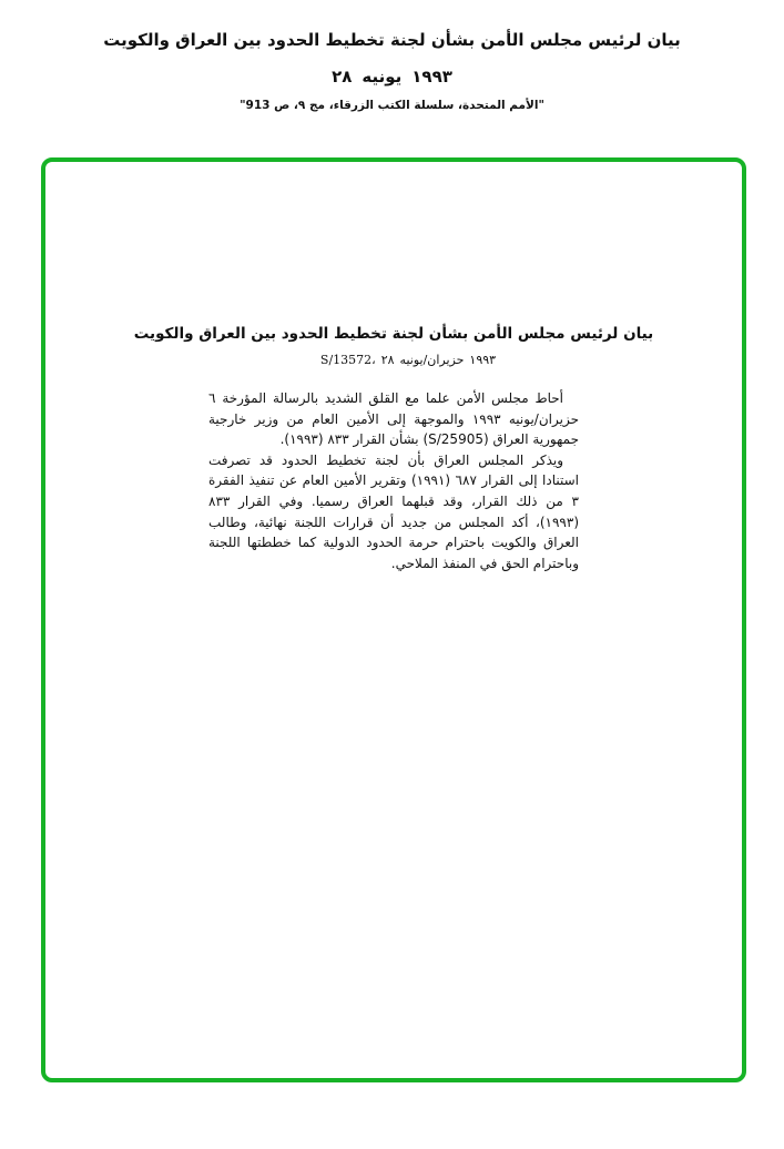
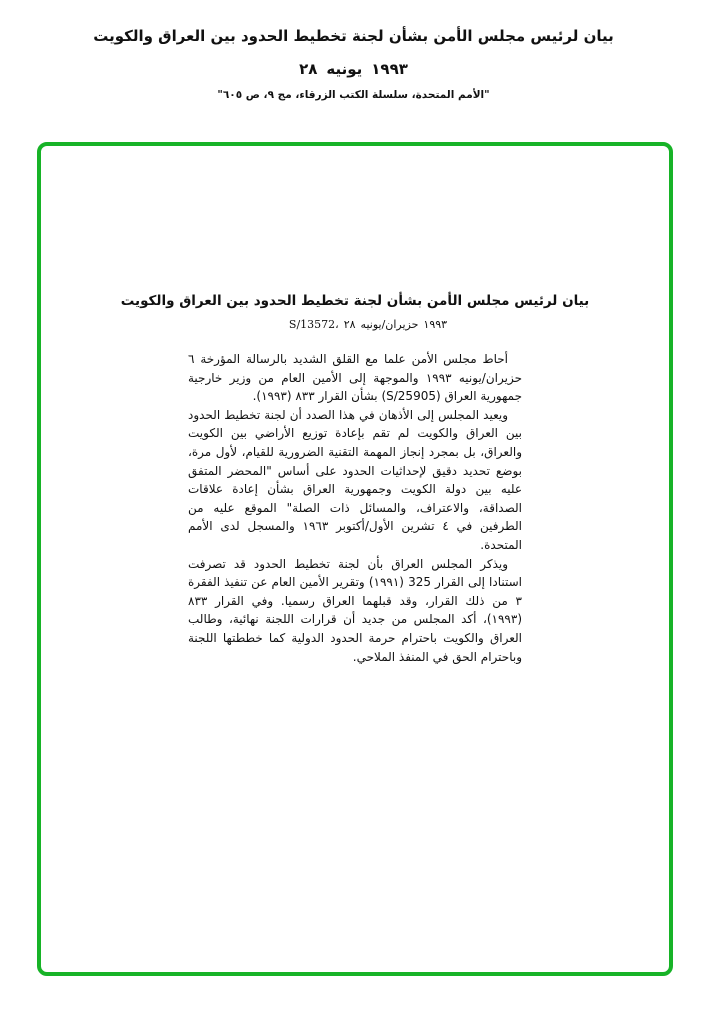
  بيان لرئيس مجلس الأمن بشأن لجنة تخطيط الحدود بين العراق والكويت
  ٢٨
  يونيه
  ١٩٩٣
- "الأمم المتحدة، سلسلة الكتب الزرقاء، مج ٩، ص 913"
+ "الأمم المتحدة، سلسلة الكتب الزرقاء، مج ٩، ص ٦٠٥"
  بيان لرئيس مجلس الأمن بشأن لجنة تخطيط الحدود بين العراق والكويت
  S/13572،
  ٢٨
  حزيران/يونيه
  ١٩٩٣
  أحاط مجلس الأمن علما مع القلق الشديد بالرسالة المؤرخة ٦ حزيران/يونيه ١٩٩٣ والموجهة إلى الأمين العام من وزير خارجية جمهورية العراق (S/25905) بشأن القرار ٨٣٣ (١٩٩٣).
+ ويعيد المجلس إلى الأذهان في هذا الصدد أن لجنة تخطيط الحدود بين العراق والكويت لم تقم بإعادة توزيع الأراضي بين الكويت والعراق، بل بمجرد إنجاز المهمة التقنية الضرورية للقيام، لأول مرة، بوضع تحديد دقيق لإحداثيات الحدود على أساس "المحضر المتفق عليه بين دولة الكويت وجمهورية العراق بشأن إعادة علاقات الصداقة، والاعتراف، والمسائل ذات الصلة" الموقع عليه من الطرفين في ٤ تشرين الأول/أكتوبر ١٩٦٣ والمسجل لدى الأمم المتحدة.
- ويذكر المجلس العراق بأن لجنة تخطيط الحدود قد تصرفت استنادا إلى القرار ٦٨٧ (١٩٩١) وتقرير الأمين العام عن تنفيذ الفقرة ٣ من ذلك القرار، وقد قبلهما العراق رسميا. وفي القرار ٨٣٣ (١٩٩٣)، أكد المجلس من جديد أن قرارات اللجنة نهائية، وطالب العراق والكويت باحترام حرمة الحدود الدولية كما خططتها اللجنة وباحترام الحق في المنفذ الملاحي.
+ ويذكر المجلس العراق بأن لجنة تخطيط الحدود قد تصرفت استنادا إلى القرار 325 (١٩٩١) وتقرير الأمين العام عن تنفيذ الفقرة ٣ من ذلك القرار، وقد قبلهما العراق رسميا. وفي القرار ٨٣٣ (١٩٩٣)، أكد المجلس من جديد أن قرارات اللجنة نهائية، وطالب العراق والكويت باحترام حرمة الحدود الدولية كما خططتها اللجنة وباحترام الحق في المنفذ الملاحي.
